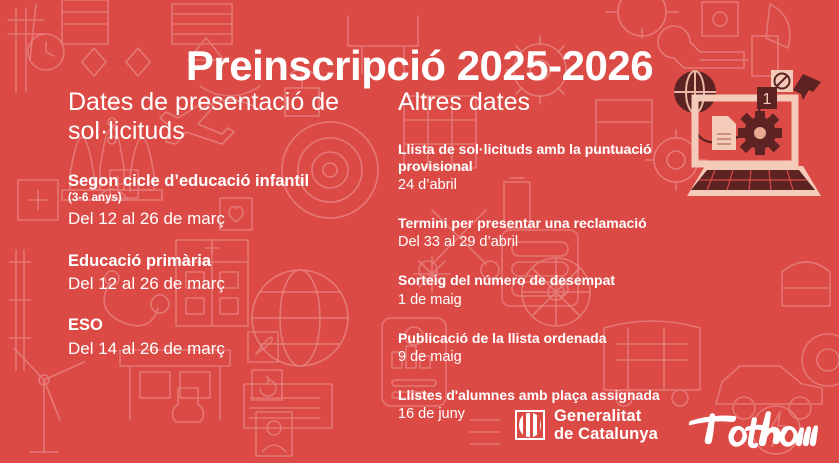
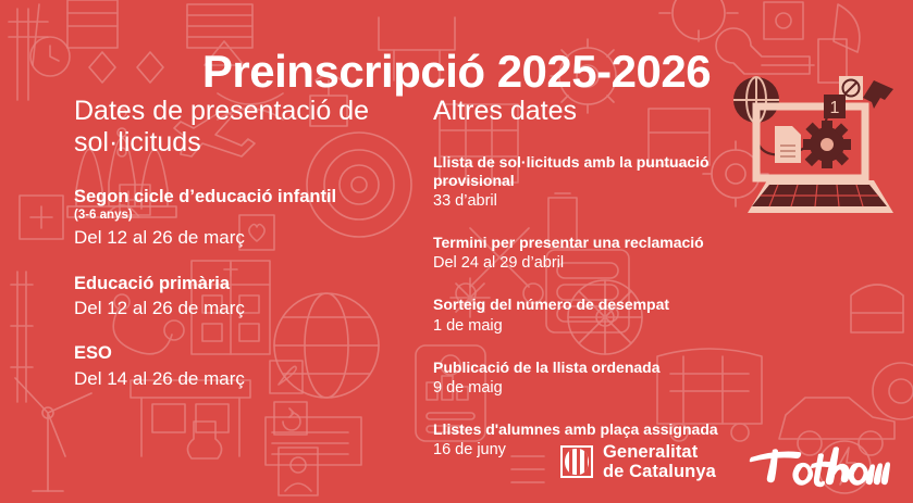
  Preinscripció 2025-2026
  Dates de presentació de sol·licituds
  Segon cicle d’educació infantil
  (3-6 anys)
  Del 12 al 26 de març
  Educació primària
  Del 12 al 26 de març
  ESO
  Del 14 al 26 de març
  Altres dates
  Llista de sol·licituds amb la puntuació provisional
- 24 d’abril
+ 33 d’abril
  Termini per presentar una reclamació
- Del 33 al 29 d’abril
+ Del 24 al 29 d’abril
  Sorteig del número de desempat
  1 de maig
  Publicació de la llista ordenada
  9 de maig
  Llistes d'alumnes amb plaça assignada
  16 de juny
  1
  Generalitat
  de Catalunya
